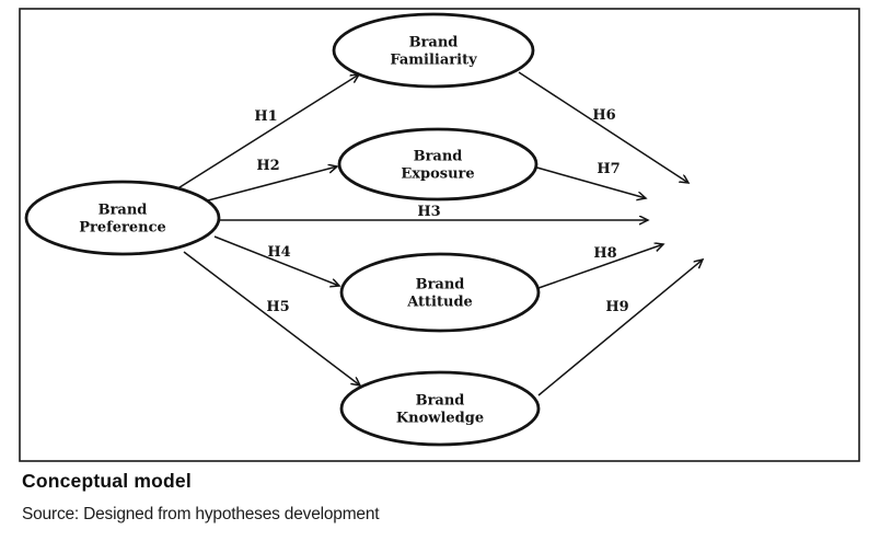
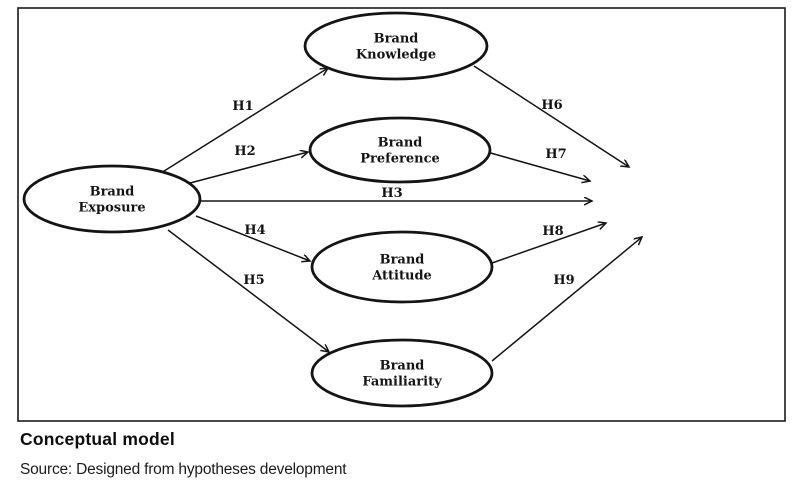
  H1
  H2
  H3
  H4
  H5
  H6
  H7
  H8
  H9
  Brand
- Preference
+ Exposure
  Brand
- Familiarity
+ Knowledge
  Brand
- Exposure
+ Preference
  Brand
  Attitude
  Brand
- Knowledge
+ Familiarity
  Conceptual model
  Source: Designed from hypotheses development
